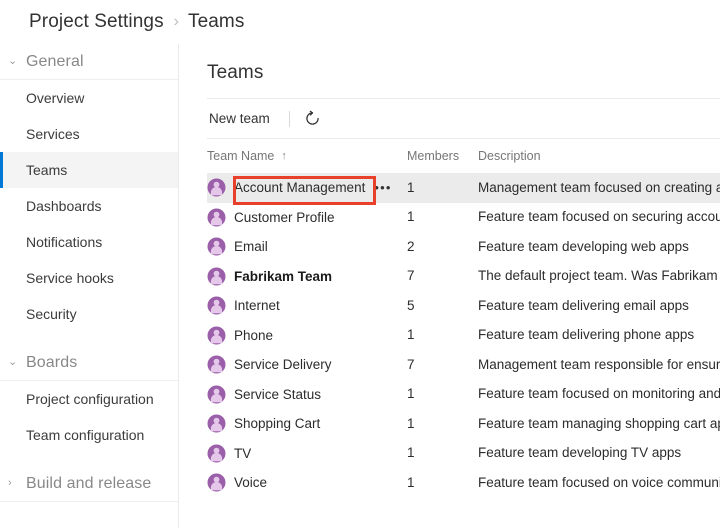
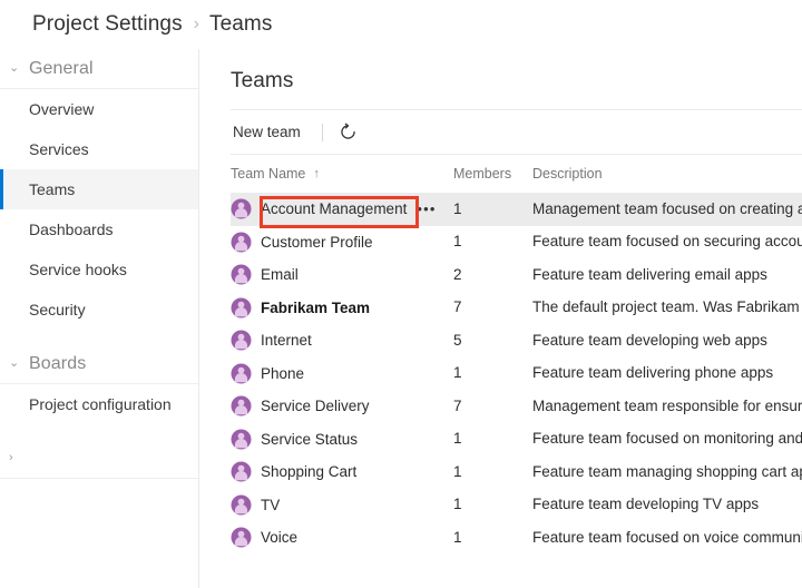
  Project Settings
  ›
  Teams
  ⌄
  General
  Overview
  Services
  Teams
  Dashboards
- Notifications
  Service hooks
  Security
  ⌄
  Boards
  Project configuration
- Team configuration
  ›
- Build and release
  Teams
  New team
  Team Name
  ↑
  Members
  Description
  Account Management
  •••
  1
  Management team focused on creating
  Customer Profile
  1
  Feature team focused on securing accou
  Email
  2
- Feature team developing web apps
+ Feature team delivering email apps
  Fabrikam Team
  7
  The default project team. Was Fabrikam
  Internet
  5
- Feature team delivering email apps
+ Feature team developing web apps
  Phone
  1
  Feature team delivering phone apps
  Service Delivery
  7
  Management team responsible for ensur
  Service Status
  1
  Feature team focused on monitoring and
  Shopping Cart
  1
  Feature team managing shopping cart a
  TV
  1
  Feature team developing TV apps
  Voice
  1
  Feature team focused on voice commun
